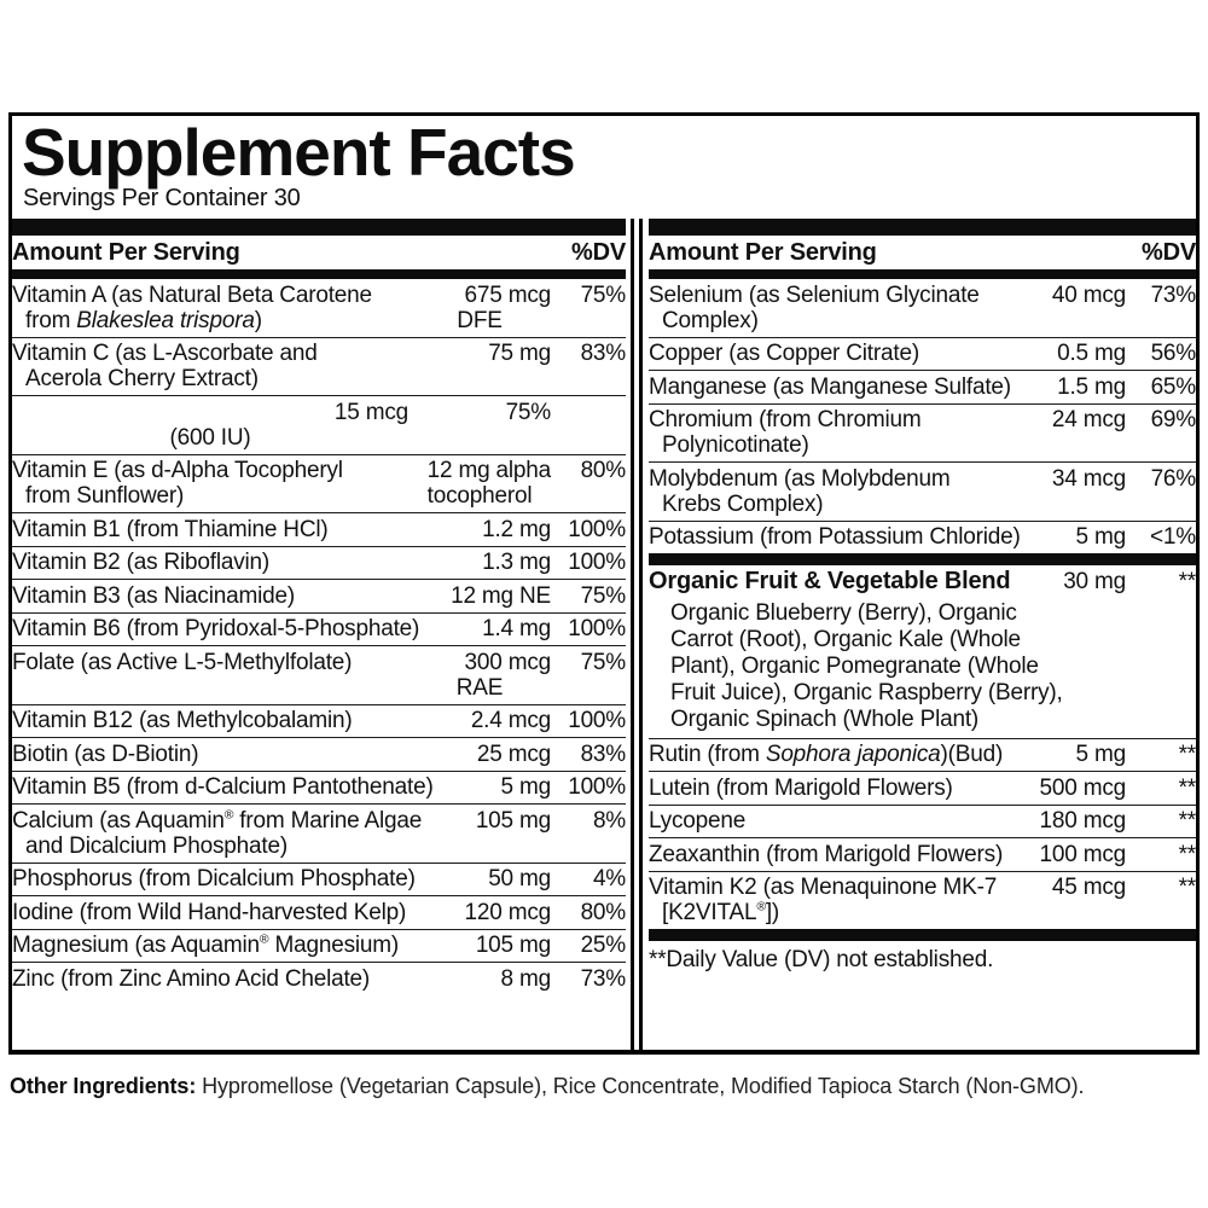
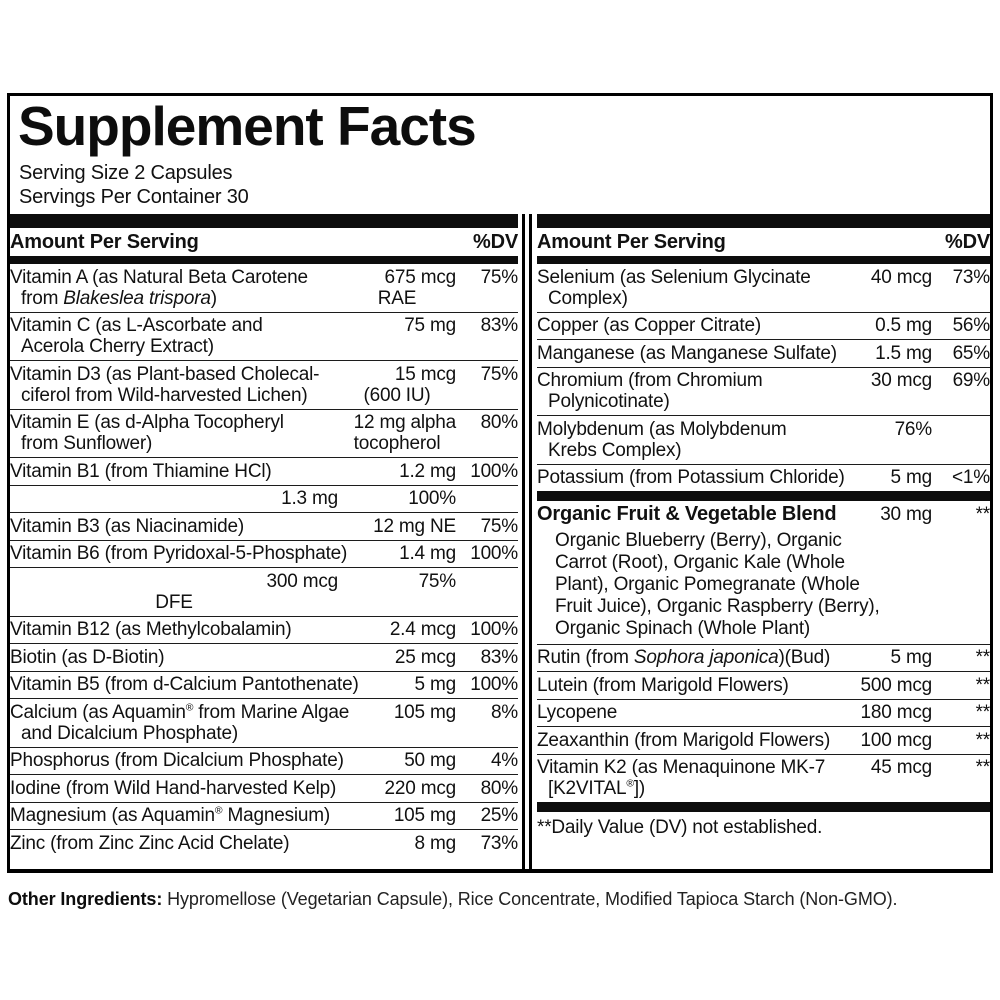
  Supplement Facts
+ Serving Size 2 Capsules
  Servings Per Container 30
  Amount Per Serving
  %DV
  Vitamin A (as Natural Beta Carotene
  from Blakeslea trispora)
  675 mcg
- DFE
+ RAE
  75%
  Vitamin C (as L-Ascorbate and
  Acerola Cherry Extract)
  75 mg
  83%
+ Vitamin D3 (as Plant-based Cholecal-
+ ciferol from Wild-harvested Lichen)
  15 mcg
  (600 IU)
  75%
  Vitamin E (as d-Alpha Tocopheryl
  from Sunflower)
  12 mg alpha
  tocopherol
  80%
  Vitamin B1 (from Thiamine HCl)
  1.2 mg
  100%
- Vitamin B2 (as Riboflavin)
  1.3 mg
  100%
  Vitamin B3 (as Niacinamide)
  12 mg NE
  75%
  Vitamin B6 (from Pyridoxal-5-Phosphate
  1.4 mg
  100%
- Folate (as Active L-5-Methylfolate)
  300 mcg
- RAE
+ DFE
  75%
  Vitamin B12 (as Methylcobalamin)
  2.4 mcg
  100%
  Biotin (as D-Biotin)
  25 mcg
  83%
  Vitamin B5 (from d-Calcium Pantothena
  5 mg
  100%
  Calcium (as Aquamin® from Marine Alga
  and Dicalcium Phosphate)
  105 mg
  8%
  Phosphorus (from Dicalcium Phosphate
  50 mg
  4%
  Iodine (from Wild Hand-harvested Kelp)
- 120 mcg
+ 220 mcg
  80%
  Magnesium (as Aquamin® Magnesium)
  105 mg
  25%
- Zinc (from Zinc Amino Acid Chelate)
+ Zinc (from Zinc Zinc Acid Chelate)
  8 mg
  73%
  Amount Per Serving
  %DV
  Selenium (as Selenium Glycinate
  Complex)
  40 mcg
  73%
  Copper (as Copper Citrate)
  0.5 mg
  56%
  Manganese (as Manganese Sulfat
  1.5 mg
  65%
  Chromium (from Chromium
  Polynicotinate)
- 24 mcg
+ 30 mcg
  69%
  Molybdenum (as Molybdenum
  Krebs Complex)
- 34 mcg
  76%
  Potassium (from Potassium Chlori
  5 mg
  <1%
  Organic Fruit & Vegetable Blen
  30 mg
  **
  Organic Blueberry (Berry), Organic
  Carrot (Root), Organic Kale (Whole
  Plant), Organic Pomegranate (Whole
  Fruit Juice), Organic Raspberry (Berry),
  Organic Spinach (Whole Plant)
  Rutin (from Sophora japonica)(Bud
  5 mg
  **
  Lutein (from Marigold Flowers)
  500 mcg
  **
  Lycopene
  180 mcg
  **
  Zeaxanthin (from Marigold Flowers
  100 mcg
  **
  Vitamin K2 (as Menaquinone MK-7
  [K2VITAL®])
  45 mcg
  **
  **Daily Value (DV) not established.
  Other Ingredients: Hypromellose (Vegetarian Capsule), Rice Concentrate, Modified Tapioca Starch (Non-GMO).
